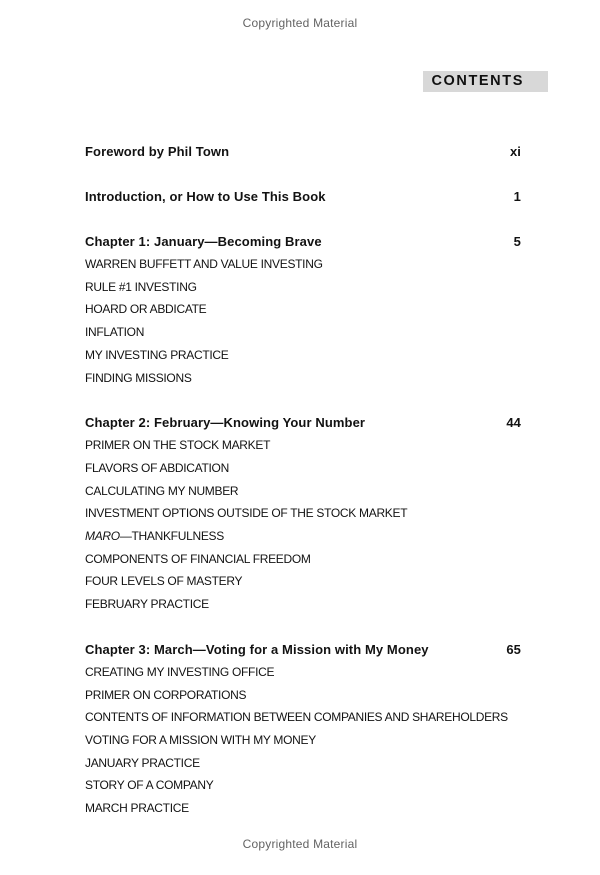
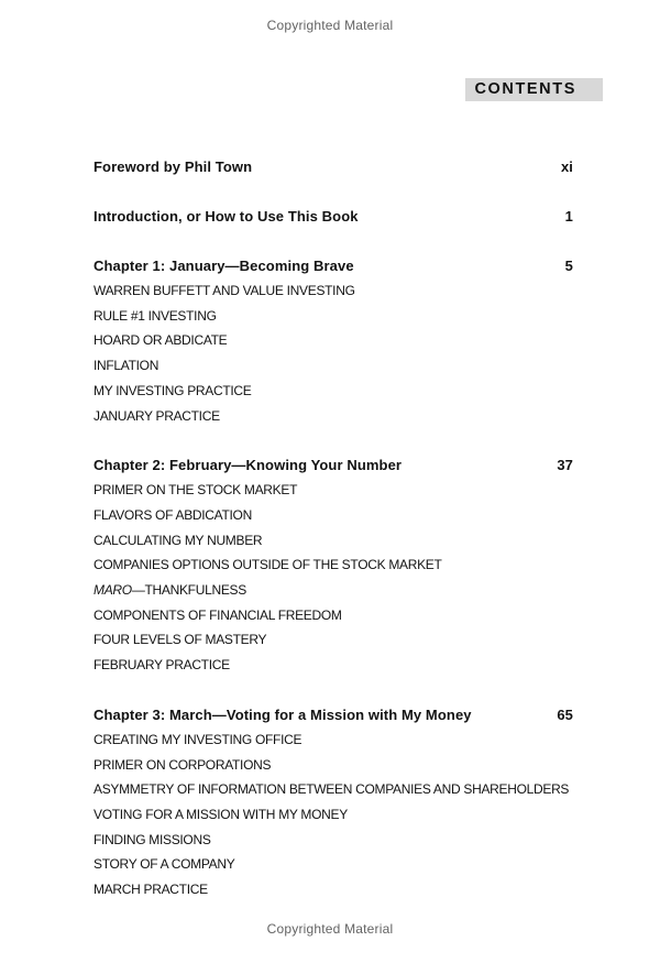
  Copyrighted Material
  CONTENTS
  Foreword by Phil Town
  xi
  Introduction, or How to Use This Book
  1
  Chapter 1: January—Becoming Brave
  5
  WARREN BUFFETT AND VALUE INVESTING
  RULE #1 INVESTING
  HOARD OR ABDICATE
  INFLATION
  MY INVESTING PRACTICE
- FINDING MISSIONS
+ JANUARY PRACTICE
  Chapter 2: February—Knowing Your Number
- 44
+ 37
  PRIMER ON THE STOCK MARKET
  FLAVORS OF ABDICATION
  CALCULATING MY NUMBER
- INVESTMENT OPTIONS OUTSIDE OF THE STOCK MARKET
+ COMPANIES OPTIONS OUTSIDE OF THE STOCK MARKET
  MARO—THANKFULNESS
  COMPONENTS OF FINANCIAL FREEDOM
  FOUR LEVELS OF MASTERY
  FEBRUARY PRACTICE
  Chapter 3: March—Voting for a Mission with My Money
  65
  CREATING MY INVESTING OFFICE
  PRIMER ON CORPORATIONS
- CONTENTS OF INFORMATION BETWEEN COMPANIES AND SHAREHOLDERS
+ ASYMMETRY OF INFORMATION BETWEEN COMPANIES AND SHAREHOLDERS
  VOTING FOR A MISSION WITH MY MONEY
- JANUARY PRACTICE
+ FINDING MISSIONS
  STORY OF A COMPANY
  MARCH PRACTICE
  Copyrighted Material
